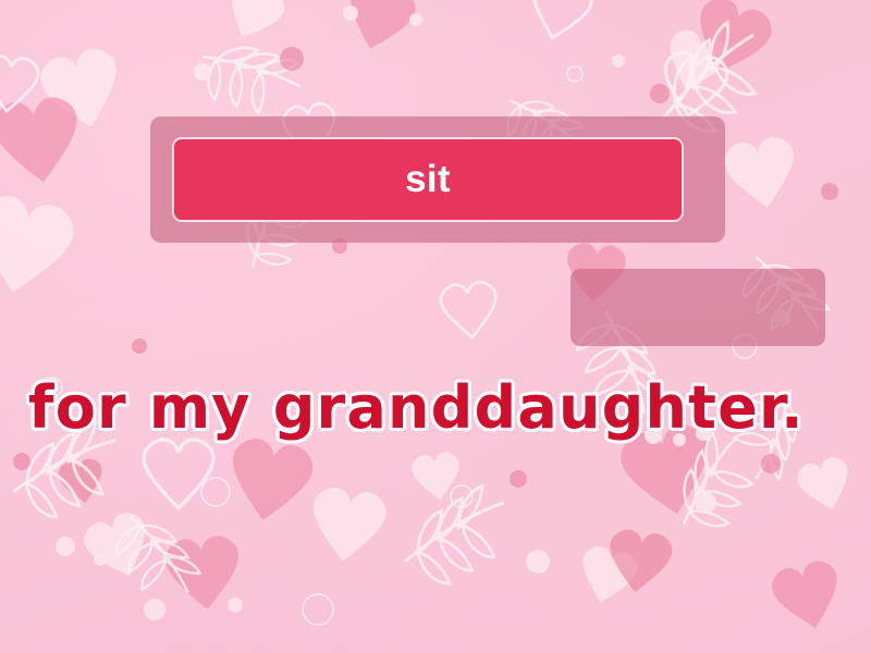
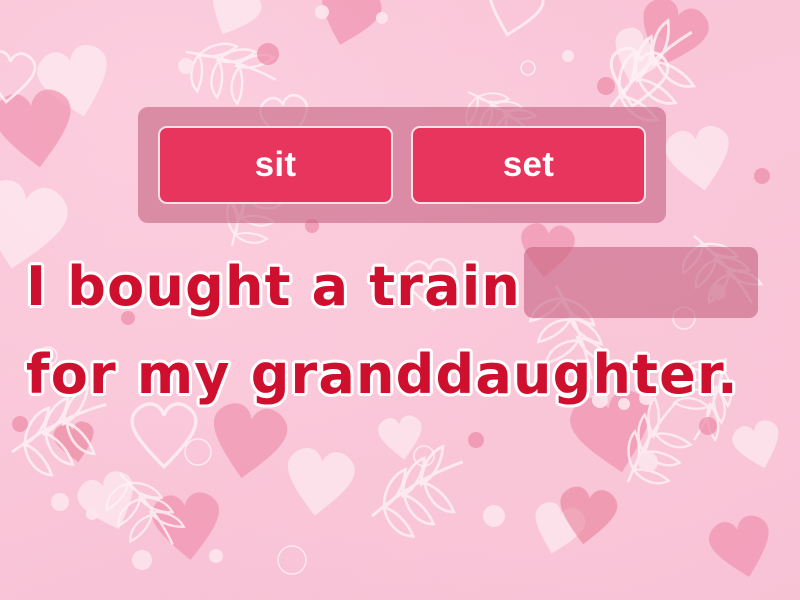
  sit
+ set
+ I bought a train
  for my granddaughter.
